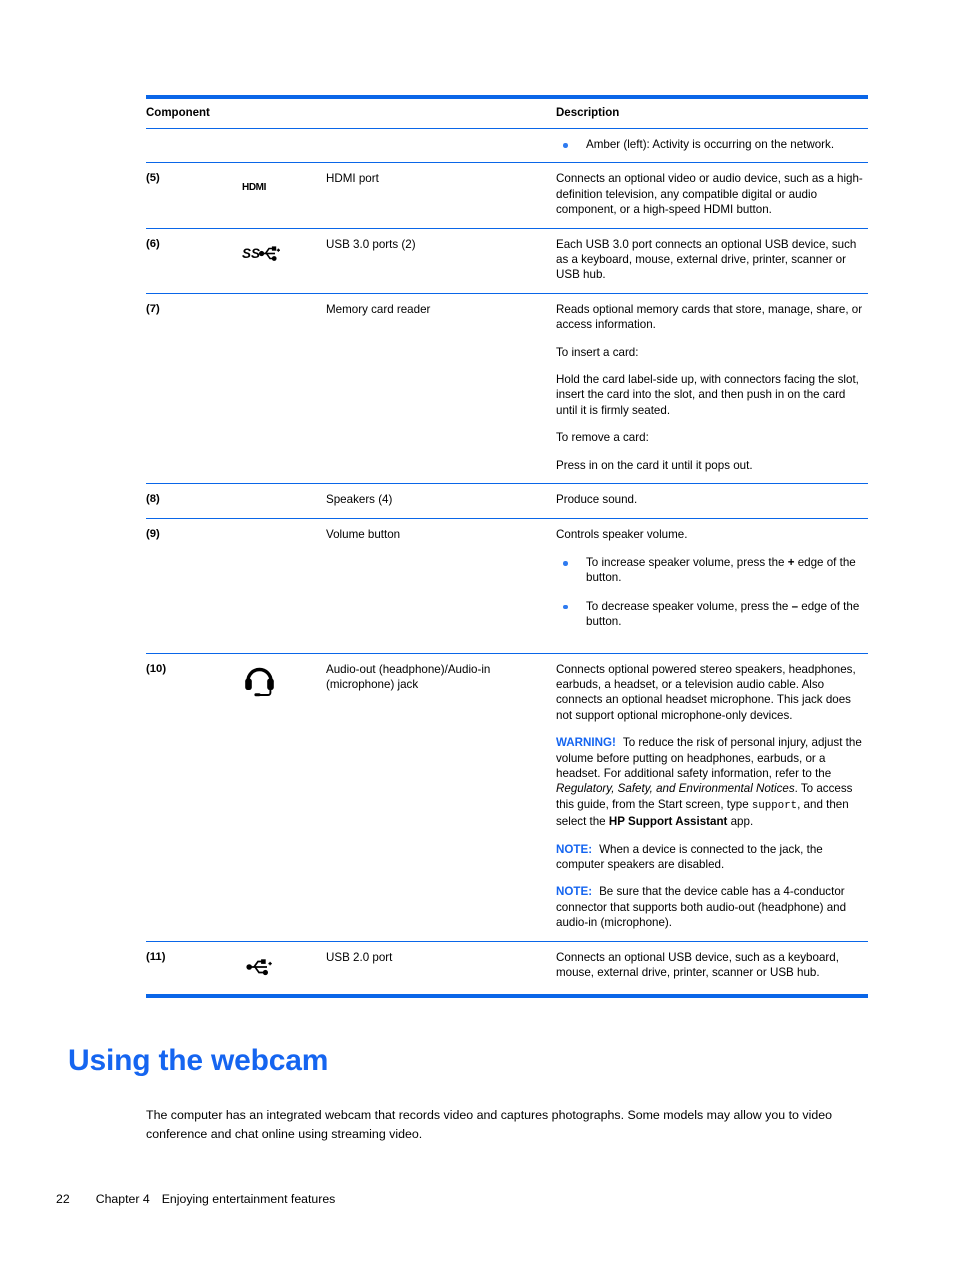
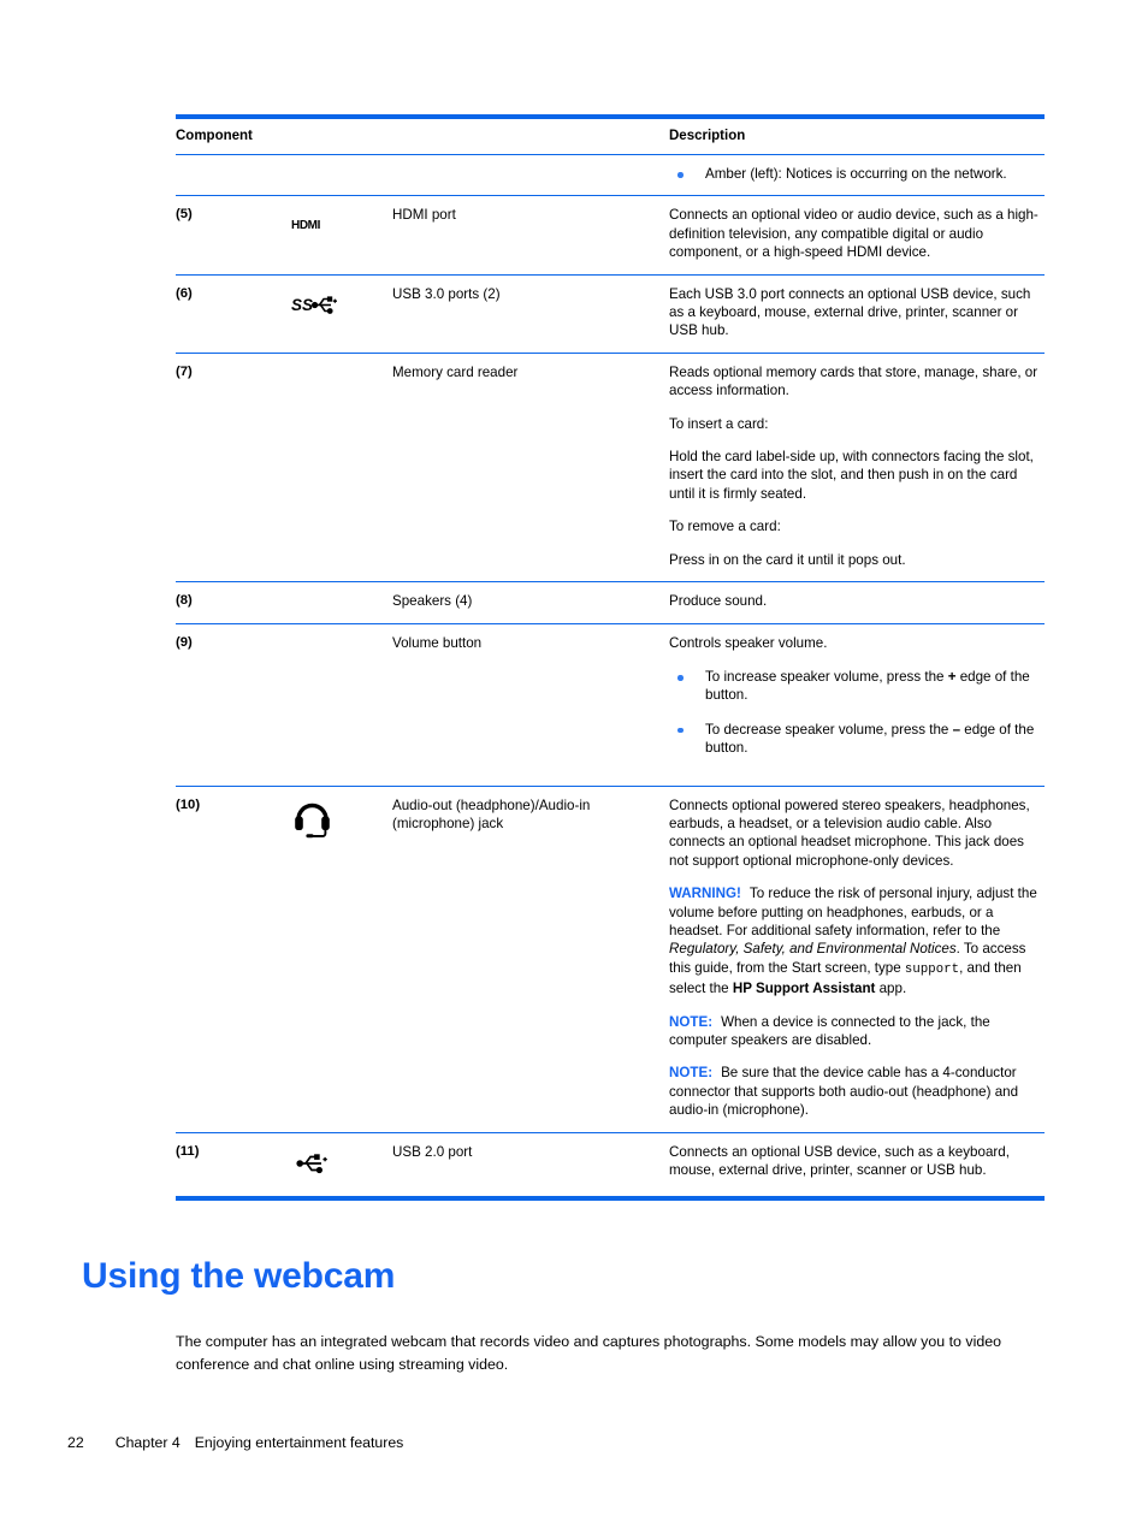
  Component	Description
- 			Amber (left): Activity is occurring on the network.
+ 			Amber (left): Notices is occurring on the network.
- (5)	HDMI	HDMI port	Connects an optional video or audio device, such as a high-definition television, any compatible digital or audio component, or a high-speed HDMI button.
+ (5)	HDMI	HDMI port	Connects an optional video or audio device, such as a high-definition television, any compatible digital or audio component, or a high-speed HDMI device.
  (6)	SS	USB 3.0 ports (2)	Each USB 3.0 port connects an optional USB device, such as a keyboard, mouse, external drive, printer, scanner or USB hub.
  (7)		Memory card reader	Reads optional memory cards that store, manage, share, or access information. To insert a card: Hold the card label-side up, with connectors facing the slot, insert the card into the slot, and then push in on the card until it is firmly seated. To remove a card: Press in on the card it until it pops out.
  (8)		Speakers (4)	Produce sound.
  (9)		Volume button	Controls speaker volume. To increase speaker volume, press the + edge of the button. To decrease speaker volume, press the – edge of the button.
  (10)		Audio-out (headphone)/Audio-in (microphone) jack	Connects optional powered stereo speakers, headphones, earbuds, a headset, or a television audio cable. Also connects an optional headset microphone. This jack does not support optional microphone-only devices. WARNING! To reduce the risk of personal injury, adjust the volume before putting on headphones, earbuds, or a headset. For additional safety information, refer to the Regulatory, Safety, and Environmental Notices. To access this guide, from the Start screen, type support, and then select the HP Support Assistant app. NOTE: When a device is connected to the jack, the computer speakers are disabled. NOTE: Be sure that the device cable has a 4-conductor connector that supports both audio-out (headphone) and audio-in (microphone).
  (11)		USB 2.0 port	Connects an optional USB device, such as a keyboard, mouse, external drive, printer, scanner or USB hub.
  Using the webcam
  The computer has an integrated webcam that records video and captures photographs. Some models may allow you to video conference and chat online using streaming video.
  22 Chapter 4 Enjoying entertainment features
